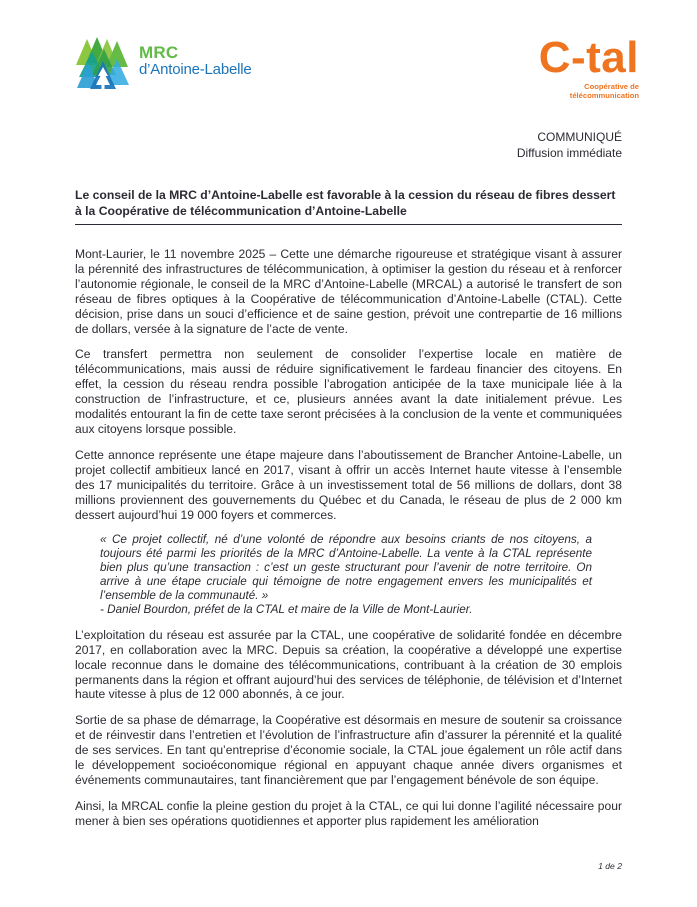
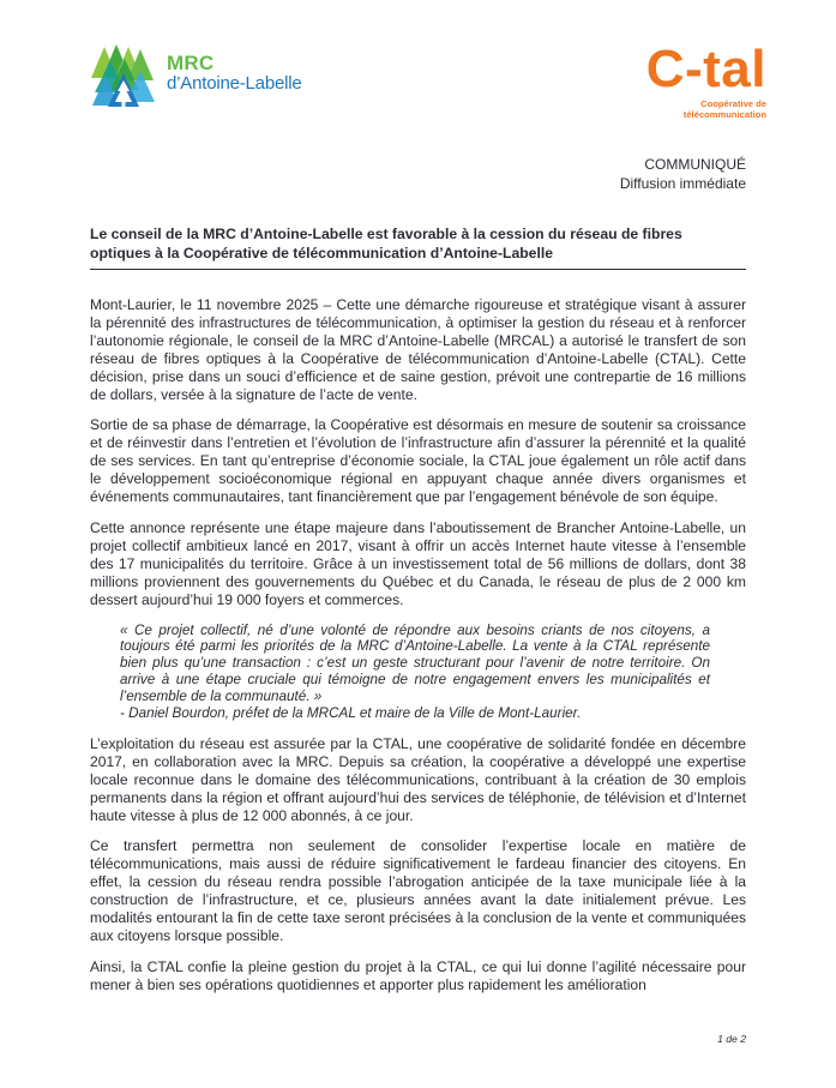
  MRC
  d’Antoine-Labelle
  C-tal
  Coopérative de
  télécommunication
  COMMUNIQUÉ
  Diffusion immédiate
- Le conseil de la MRC d’Antoine-Labelle est favorable à la cession du réseau de fibres dessert à la Coopérative de télécommunication d’Antoine-Labelle
+ Le conseil de la MRC d’Antoine-Labelle est favorable à la cession du réseau de fibres optiques à la Coopérative de télécommunication d’Antoine-Labelle
  Mont-Laurier, le 11 novembre 2025 – Cette une démarche rigoureuse et stratégique visant à assurer la pérennité des infrastructures de télécommunication, à optimiser la gestion du réseau et à renforcer l’autonomie régionale, le conseil de la MRC d’Antoine-Labelle (MRCAL) a autorisé le transfert de son réseau de fibres optiques à la Coopérative de télécommunication d’Antoine-Labelle (CTAL). Cette décision, prise dans un souci d’efficience et de saine gestion, prévoit une contrepartie de 16 millions de dollars, versée à la signature de l’acte de vente.
- Ce transfert permettra non seulement de consolider l’expertise locale en matière de télécommunications, mais aussi de réduire significativement le fardeau financier des citoyens. En effet, la cession du réseau rendra possible l’abrogation anticipée de la taxe municipale liée à la construction de l’infrastructure, et ce, plusieurs années avant la date initialement prévue. Les modalités entourant la fin de cette taxe seront précisées à la conclusion de la vente et communiquées aux citoyens lorsque possible.
+ Sortie de sa phase de démarrage, la Coopérative est désormais en mesure de soutenir sa croissance et de réinvestir dans l’entretien et l’évolution de l’infrastructure afin d’assurer la pérennité et la qualité de ses services. En tant qu’entreprise d’économie sociale, la CTAL joue également un rôle actif dans le développement socioéconomique régional en appuyant chaque année divers organismes et événements communautaires, tant financièrement que par l’engagement bénévole de son équipe.
  Cette annonce représente une étape majeure dans l’aboutissement de Brancher Antoine-Labelle, un projet collectif ambitieux lancé en 2017, visant à offrir un accès Internet haute vitesse à l’ensemble des 17 municipalités du territoire. Grâce à un investissement total de 56 millions de dollars, dont 38 millions proviennent des gouvernements du Québec et du Canada, le réseau de plus de 2 000 km dessert aujourd’hui 19 000 foyers et commerces.
  « Ce projet collectif, né d’une volonté de répondre aux besoins criants de nos citoyens, a toujours été parmi les priorités de la MRC d’Antoine-Labelle. La vente à la CTAL représente bien plus qu’une transaction : c’est un geste structurant pour l’avenir de notre territoire. On arrive à une étape cruciale qui témoigne de notre engagement envers les municipalités et l’ensemble de la communauté. »
- - Daniel Bourdon, préfet de la CTAL et maire de la Ville de Mont-Laurier.
+ - Daniel Bourdon, préfet de la MRCAL et maire de la Ville de Mont-Laurier.
  L’exploitation du réseau est assurée par la CTAL, une coopérative de solidarité fondée en décembre 2017, en collaboration avec la MRC. Depuis sa création, la coopérative a développé une expertise locale reconnue dans le domaine des télécommunications, contribuant à la création de 30 emplois permanents dans la région et offrant aujourd’hui des services de téléphonie, de télévision et d’Internet haute vitesse à plus de 12 000 abonnés, à ce jour.
- Sortie de sa phase de démarrage, la Coopérative est désormais en mesure de soutenir sa croissance et de réinvestir dans l’entretien et l’évolution de l’infrastructure afin d’assurer la pérennité et la qualité de ses services. En tant qu’entreprise d’économie sociale, la CTAL joue également un rôle actif dans le développement socioéconomique régional en appuyant chaque année divers organismes et événements communautaires, tant financièrement que par l’engagement bénévole de son équipe.
+ Ce transfert permettra non seulement de consolider l’expertise locale en matière de télécommunications, mais aussi de réduire significativement le fardeau financier des citoyens. En effet, la cession du réseau rendra possible l’abrogation anticipée de la taxe municipale liée à la construction de l’infrastructure, et ce, plusieurs années avant la date initialement prévue. Les modalités entourant la fin de cette taxe seront précisées à la conclusion de la vente et communiquées aux citoyens lorsque possible.
- Ainsi, la MRCAL confie la pleine gestion du projet à la CTAL, ce qui lui donne l’agilité nécessaire pour mener à bien ses opérations quotidiennes et apporter plus rapidement les amélioration
+ Ainsi, la CTAL confie la pleine gestion du projet à la CTAL, ce qui lui donne l’agilité nécessaire pour mener à bien ses opérations quotidiennes et apporter plus rapidement les amélioration
  1 de 2
